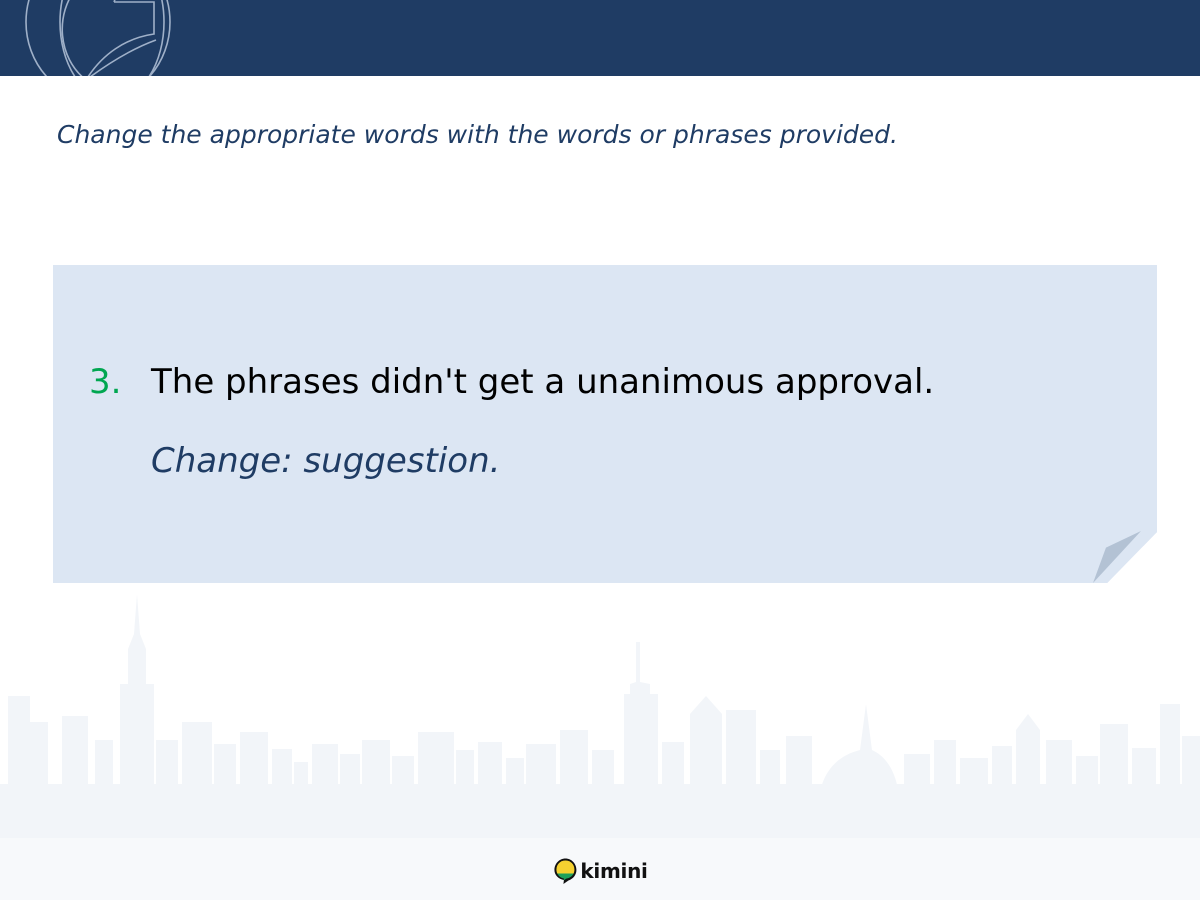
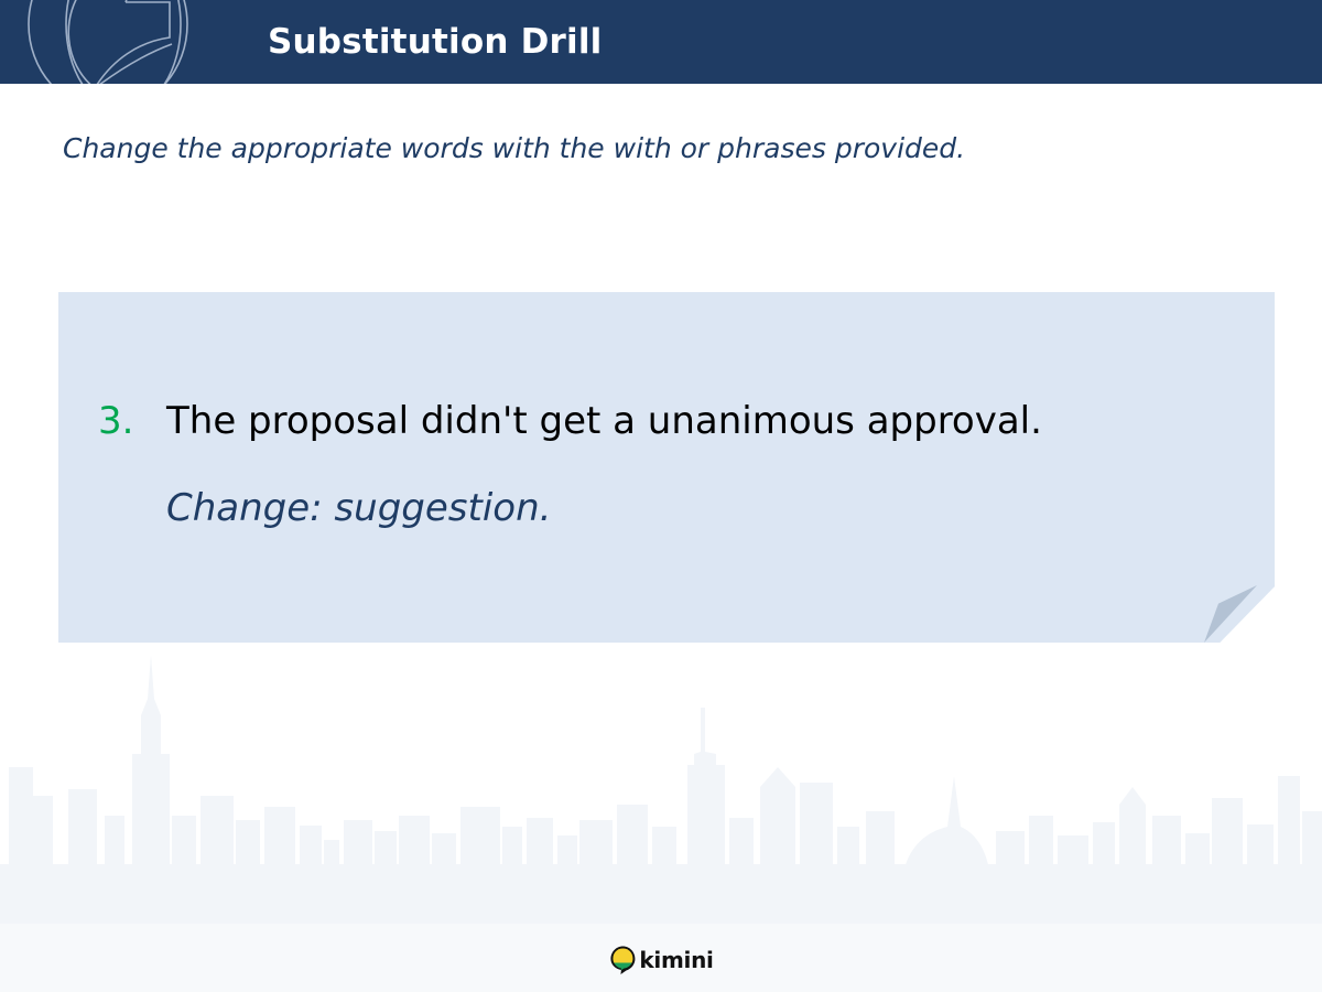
+ Substitution Drill
- Change the appropriate words with the words or phrases provided.
+ Change the appropriate words with the with or phrases provided.
  3.
- The phrases didn't get a unanimous approval.
+ The proposal didn't get a unanimous approval.
  Change: suggestion.
  kimini
